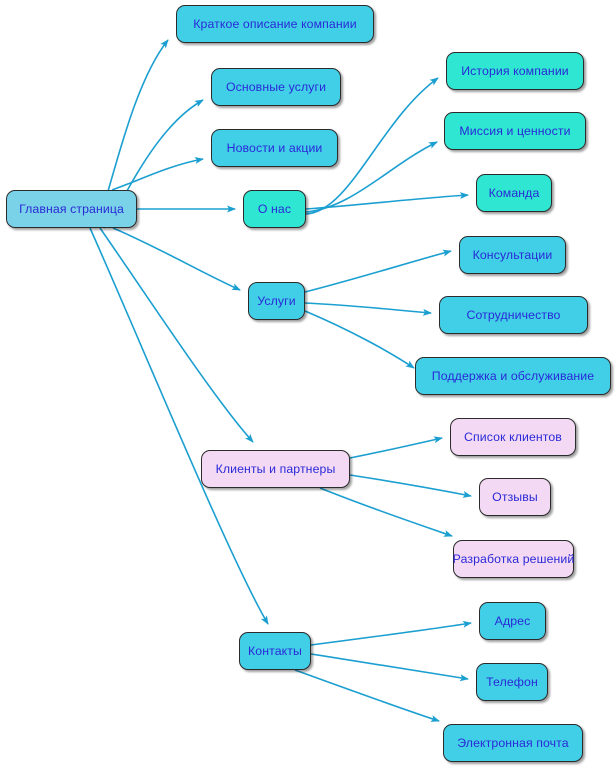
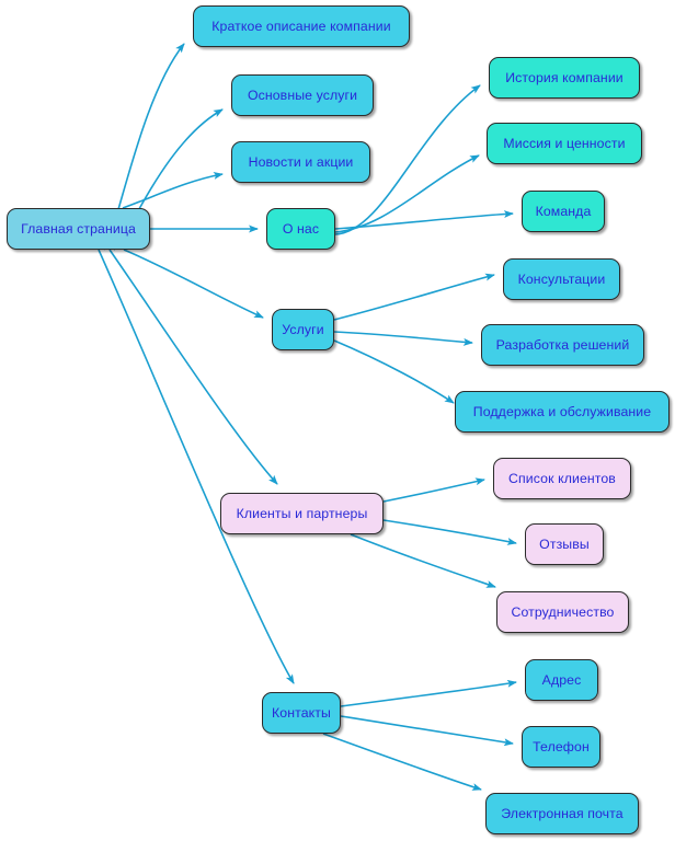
  Главная страница
  Краткое описание компании
  Основные услуги
  Новости и акции
  О нас
  История компании
  Миссия и ценности
  Команда
  Услуги
  Консультации
- Сотрудничество
+ Разработка решений
  Поддержка и обслуживание
  Клиенты и партнеры
  Список клиентов
  Отзывы
- Разработка решений
+ Сотрудничество
  Контакты
  Адрес
  Телефон
  Электронная почта
